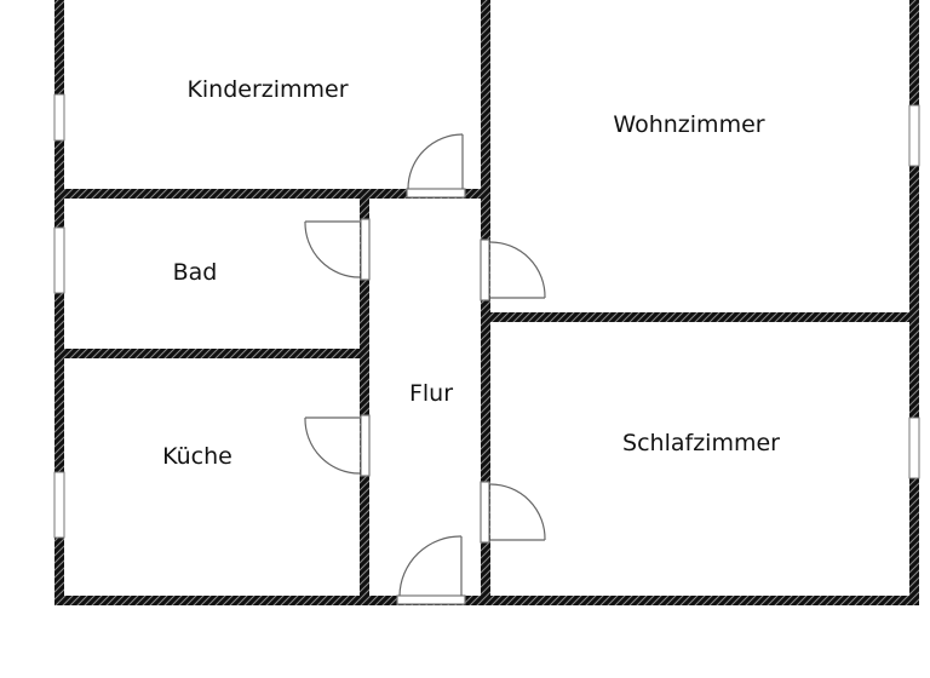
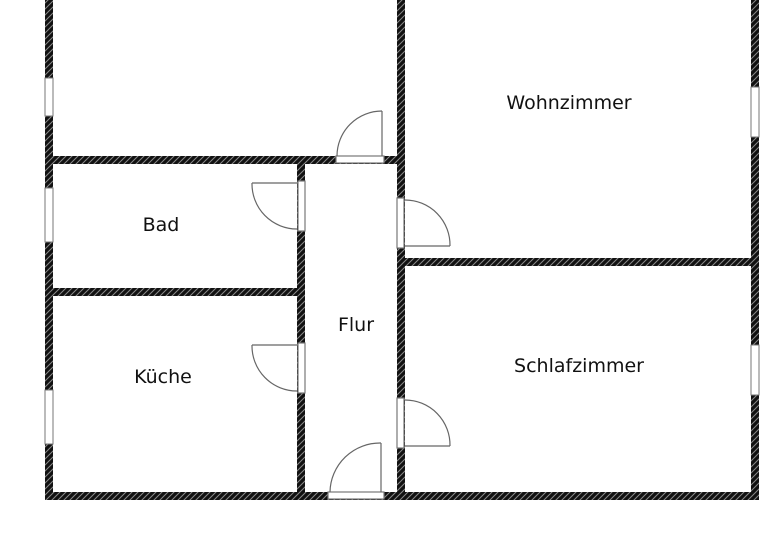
- Kinderzimmer
  Wohnzimmer
  Bad
  Flur
  Küche
  Schlafzimmer
